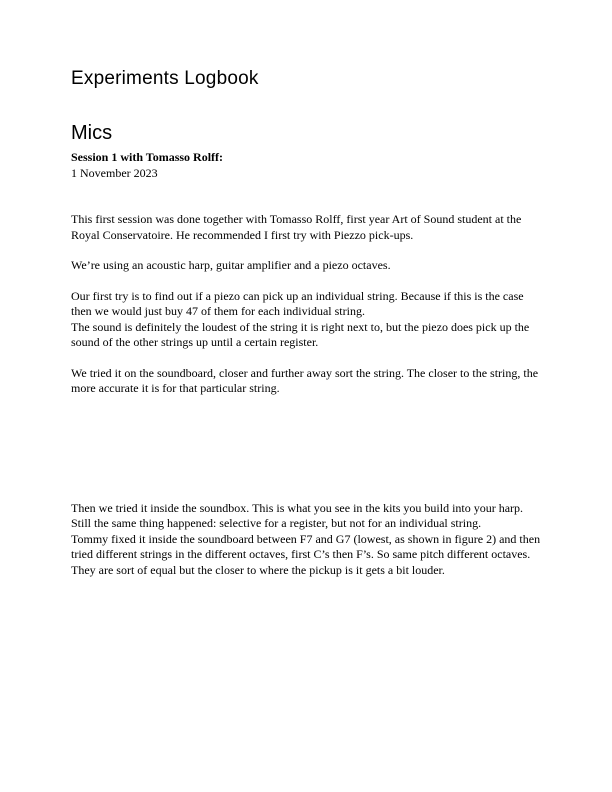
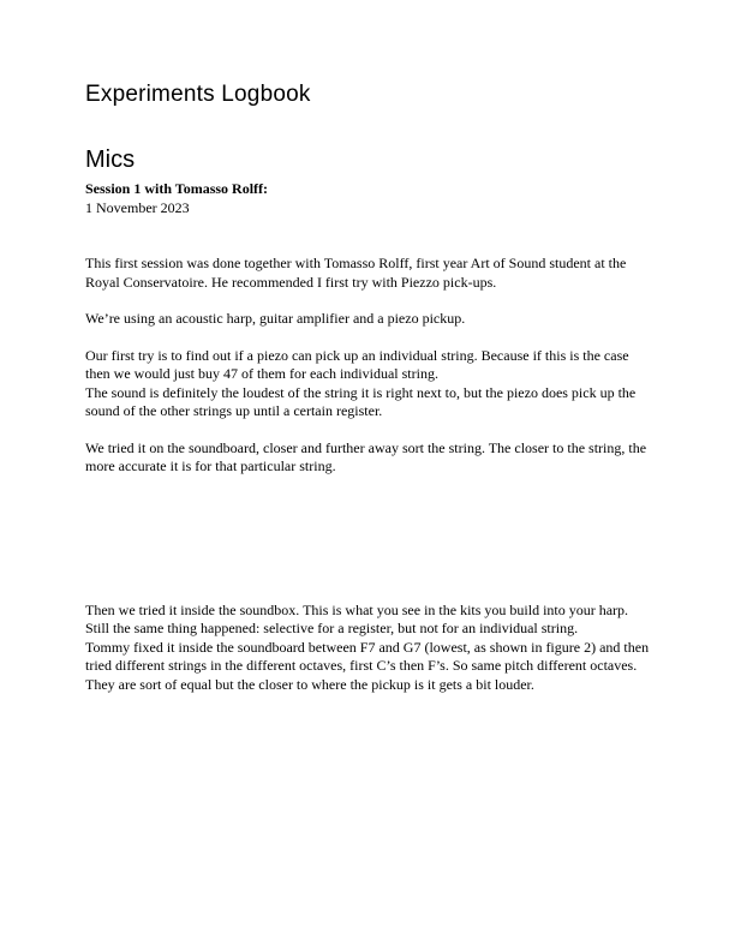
  Experiments Logbook
  Mics
  Session 1 with Tomasso Rolff:
  1 November 2023
  This first session was done together with Tomasso Rolff, first year Art of Sound student at the Royal Conservatoire. He recommended I first try with Piezzo pick-ups.
- We’re using an acoustic harp, guitar amplifier and a piezo octaves.
+ We’re using an acoustic harp, guitar amplifier and a piezo pickup.
  Our first try is to find out if a piezo can pick up an individual string. Because if this is the case then we would just buy 47 of them for each individual string.
  The sound is definitely the loudest of the string it is right next to, but the piezo does pick up the sound of the other strings up until a certain register.
  We tried it on the soundboard, closer and further away sort the string. The closer to the string, the more accurate it is for that particular string.
  Then we tried it inside the soundbox. This is what you see in the kits you build into your harp.
  Still the same thing happened: selective for a register, but not for an individual string.
  Tommy fixed it inside the soundboard between F7 and G7 (lowest, as shown in figure 2) and then tried different strings in the different octaves, first C’s then F’s. So same pitch different octaves. They are sort of equal but the closer to where the pickup is it gets a bit louder.
